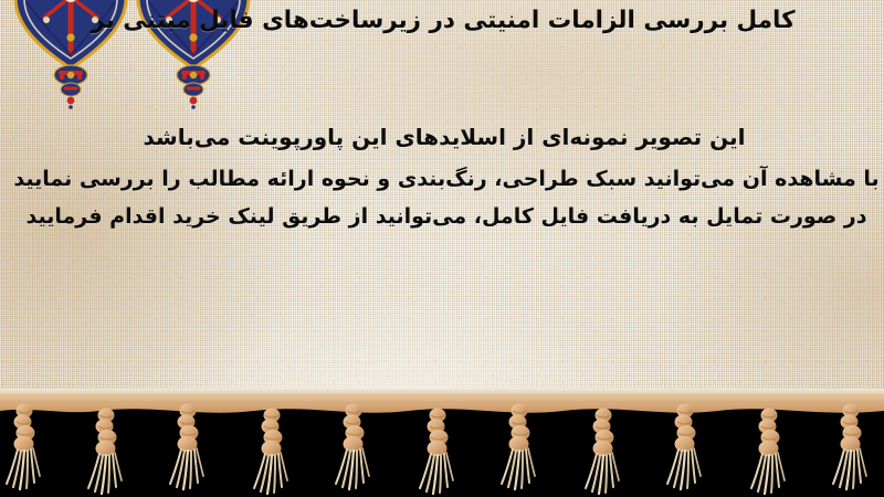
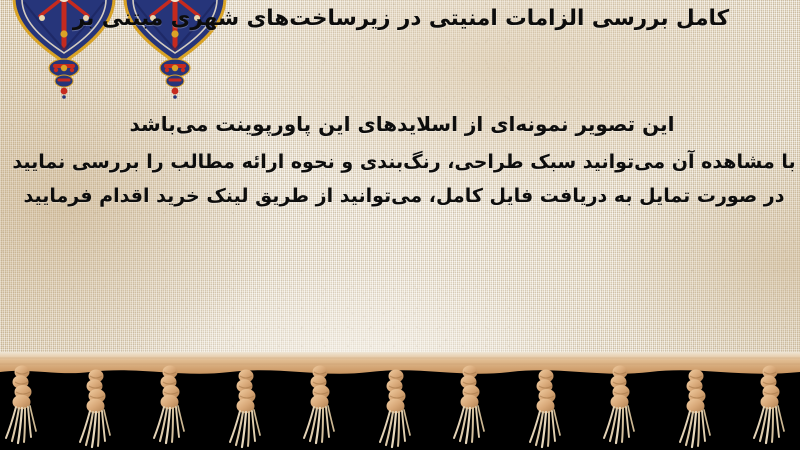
- کامل بررسی الزامات امنیتی در زیرساخت‌های فایل مبتنی بر
+ کامل بررسی الزامات امنیتی در زیرساخت‌های شهری مبتنی بر
  این تصویر نمونه‌ای از اسلایدهای این پاورپوینت می‌باشد
  با مشاهده آن می‌توانید سبک طراحی، رنگ‌بندی و نحوه ارائه مطالب را بررسی نمایید
  در صورت تمایل به دریافت فایل کامل، می‌توانید از طریق لینک خرید اقدام فرمایید
